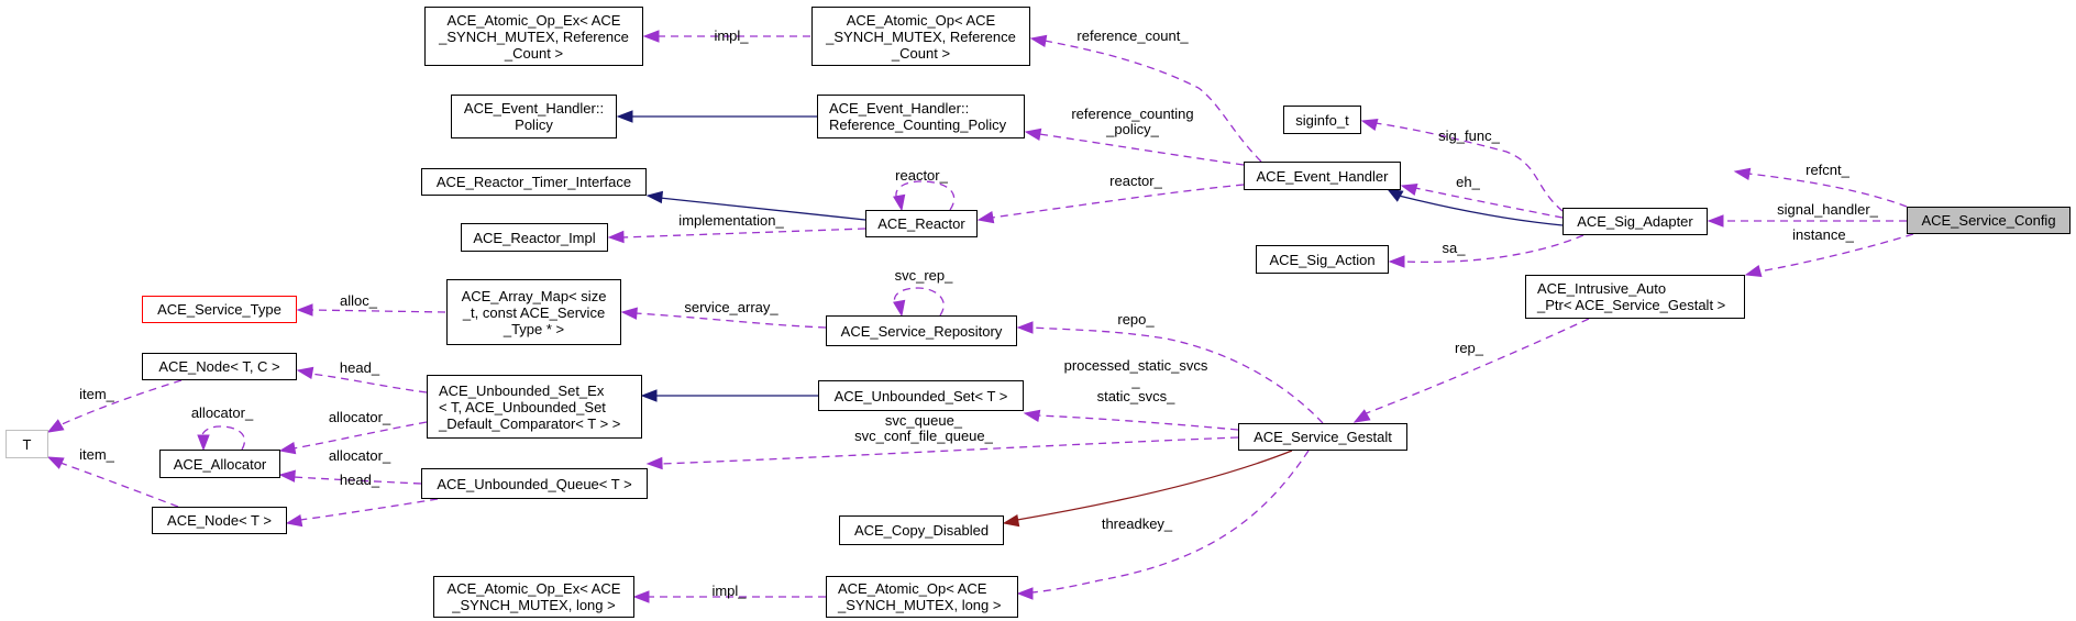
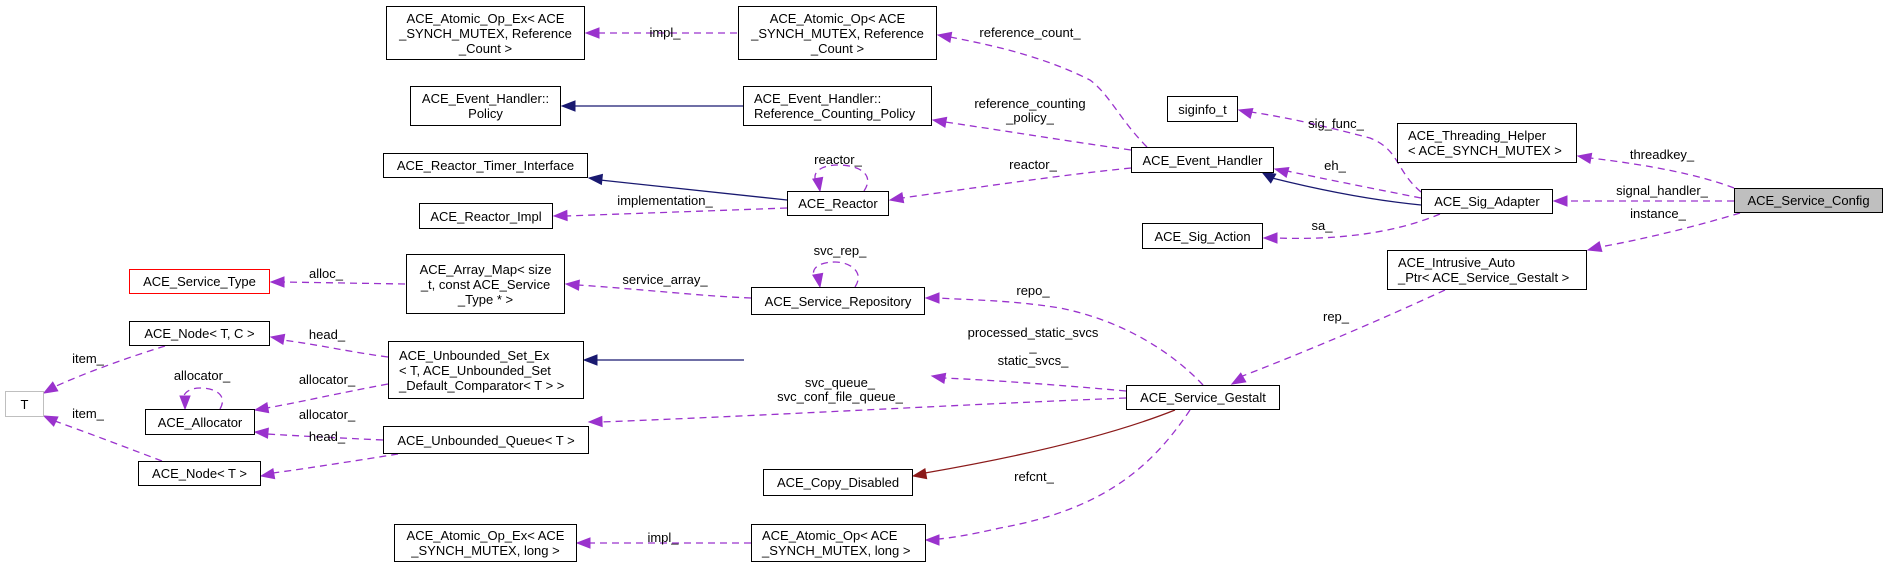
  ACE_Atomic_Op_Ex< ACE
  _SYNCH_MUTEX, Reference
  _Count >
  ACE_Atomic_Op< ACE
  _SYNCH_MUTEX, Reference
  _Count >
  ACE_Event_Handler::
  Policy
  ACE_Event_Handler::
  Reference_Counting_Policy
  ACE_Reactor_Timer_Interface
  ACE_Reactor
  ACE_Reactor_Impl
  ACE_Event_Handler
  siginfo_t
+ ACE_Threading_Helper
+ < ACE_SYNCH_MUTEX >
  ACE_Sig_Adapter
  ACE_Service_Config
  ACE_Sig_Action
  ACE_Intrusive_Auto
  _Ptr< ACE_Service_Gestalt >
  ACE_Service_Type
  ACE_Array_Map< size
  _t, const ACE_Service
  _Type * >
  ACE_Service_Repository
  ACE_Node< T, C >
  ACE_Unbounded_Set_Ex
  < T, ACE_Unbounded_Set
  _Default_Comparator< T > >
- ACE_Unbounded_Set< T >
  T
  ACE_Allocator
  ACE_Unbounded_Queue< T >
  ACE_Service_Gestalt
  ACE_Node< T >
  ACE_Copy_Disabled
  ACE_Atomic_Op_Ex< ACE
  _SYNCH_MUTEX, long >
  ACE_Atomic_Op< ACE
  _SYNCH_MUTEX, long >
  impl_
  reference_count_
  reference_counting
  _policy_
  reactor_
  reactor_
  implementation_
  sig_func_
  eh_
- refcnt_
+ threadkey_
  signal_handler_
  instance_
  sa_
  rep_
  alloc_
  service_array_
  svc_rep_
  repo_
  head_
  processed_static_svcs
  _
  static_svcs_
  item_
  allocator_
  allocator_
  allocator_
  svc_queue_
  svc_conf_file_queue_
  item_
  head_
- threadkey_
+ refcnt_
  impl_
